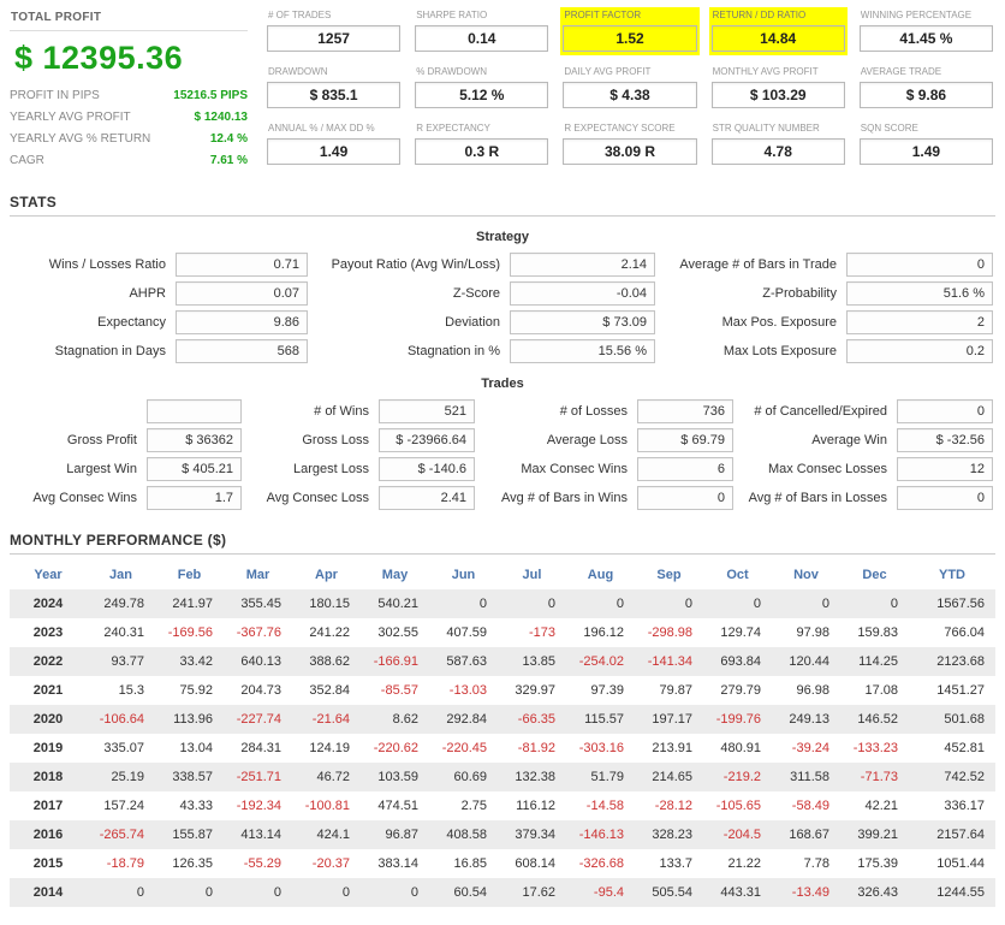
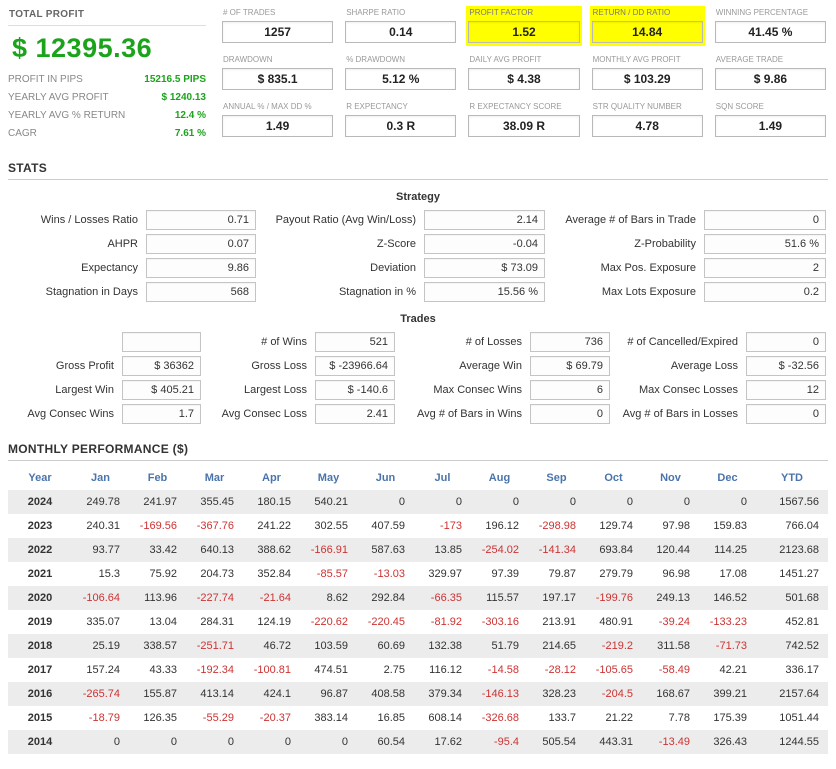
  TOTAL PROFIT
  $ 12395.36
  PROFIT IN PIPS
  15216.5 PIPS
  YEARLY AVG PROFIT
  $ 1240.13
  YEARLY AVG % RETURN
  12.4 %
  CAGR
  7.61 %
  # OF TRADES
  1257
  SHARPE RATIO
  0.14
  PROFIT FACTOR
  1.52
  RETURN / DD RATIO
  14.84
  WINNING PERCENTAGE
  41.45 %
  DRAWDOWN
  $ 835.1
  % DRAWDOWN
  5.12 %
  DAILY AVG PROFIT
  $ 4.38
  MONTHLY AVG PROFIT
  $ 103.29
  AVERAGE TRADE
  $ 9.86
  ANNUAL % / MAX DD %
  1.49
  R EXPECTANCY
  0.3 R
  R EXPECTANCY SCORE
  38.09 R
  STR QUALITY NUMBER
  4.78
  SQN SCORE
  1.49
  STATS
  Strategy
  Wins / Losses Ratio
  0.71
  Payout Ratio (Avg Win/Loss)
  2.14
  Average # of Bars in Trade
  0
  AHPR
  0.07
  Z-Score
  -0.04
  Z-Probability
  51.6 %
  Expectancy
  9.86
  Deviation
  $ 73.09
  Max Pos. Exposure
  2
  Stagnation in Days
  568
  Stagnation in %
  15.56 %
  Max Lots Exposure
  0.2
  Trades
  # of Wins
  521
  # of Losses
  736
  # of Cancelled/Expired
  0
  Gross Profit
  $ 36362
  Gross Loss
  $ -23966.64
- Average Loss
+ Average Win
  $ 69.79
- Average Win
+ Average Loss
  $ -32.56
  Largest Win
  $ 405.21
  Largest Loss
  $ -140.6
  Max Consec Wins
  6
  Max Consec Losses
  12
  Avg Consec Wins
  1.7
  Avg Consec Loss
  2.41
  Avg # of Bars in Wins
  0
  Avg # of Bars in Losses
  0
  MONTHLY PERFORMANCE ($)
  Year	Jan	Feb	Mar	Apr	May	Jun	Jul	Aug	Sep	Oct	Nov	Dec	YTD
  2024	249.78	241.97	355.45	180.15	540.21	0	0	0	0	0	0	0	1567.56
  2023	240.31	-169.56	-367.76	241.22	302.55	407.59	-173	196.12	-298.98	129.74	97.98	159.83	766.04
  2022	93.77	33.42	640.13	388.62	-166.91	587.63	13.85	-254.02	-141.34	693.84	120.44	114.25	2123.68
  2021	15.3	75.92	204.73	352.84	-85.57	-13.03	329.97	97.39	79.87	279.79	96.98	17.08	1451.27
  2020	-106.64	113.96	-227.74	-21.64	8.62	292.84	-66.35	115.57	197.17	-199.76	249.13	146.52	501.68
  2019	335.07	13.04	284.31	124.19	-220.62	-220.45	-81.92	-303.16	213.91	480.91	-39.24	-133.23	452.81
  2018	25.19	338.57	-251.71	46.72	103.59	60.69	132.38	51.79	214.65	-219.2	311.58	-71.73	742.52
  2017	157.24	43.33	-192.34	-100.81	474.51	2.75	116.12	-14.58	-28.12	-105.65	-58.49	42.21	336.17
  2016	-265.74	155.87	413.14	424.1	96.87	408.58	379.34	-146.13	328.23	-204.5	168.67	399.21	2157.64
  2015	-18.79	126.35	-55.29	-20.37	383.14	16.85	608.14	-326.68	133.7	21.22	7.78	175.39	1051.44
  2014	0	0	0	0	0	60.54	17.62	-95.4	505.54	443.31	-13.49	326.43	1244.55
